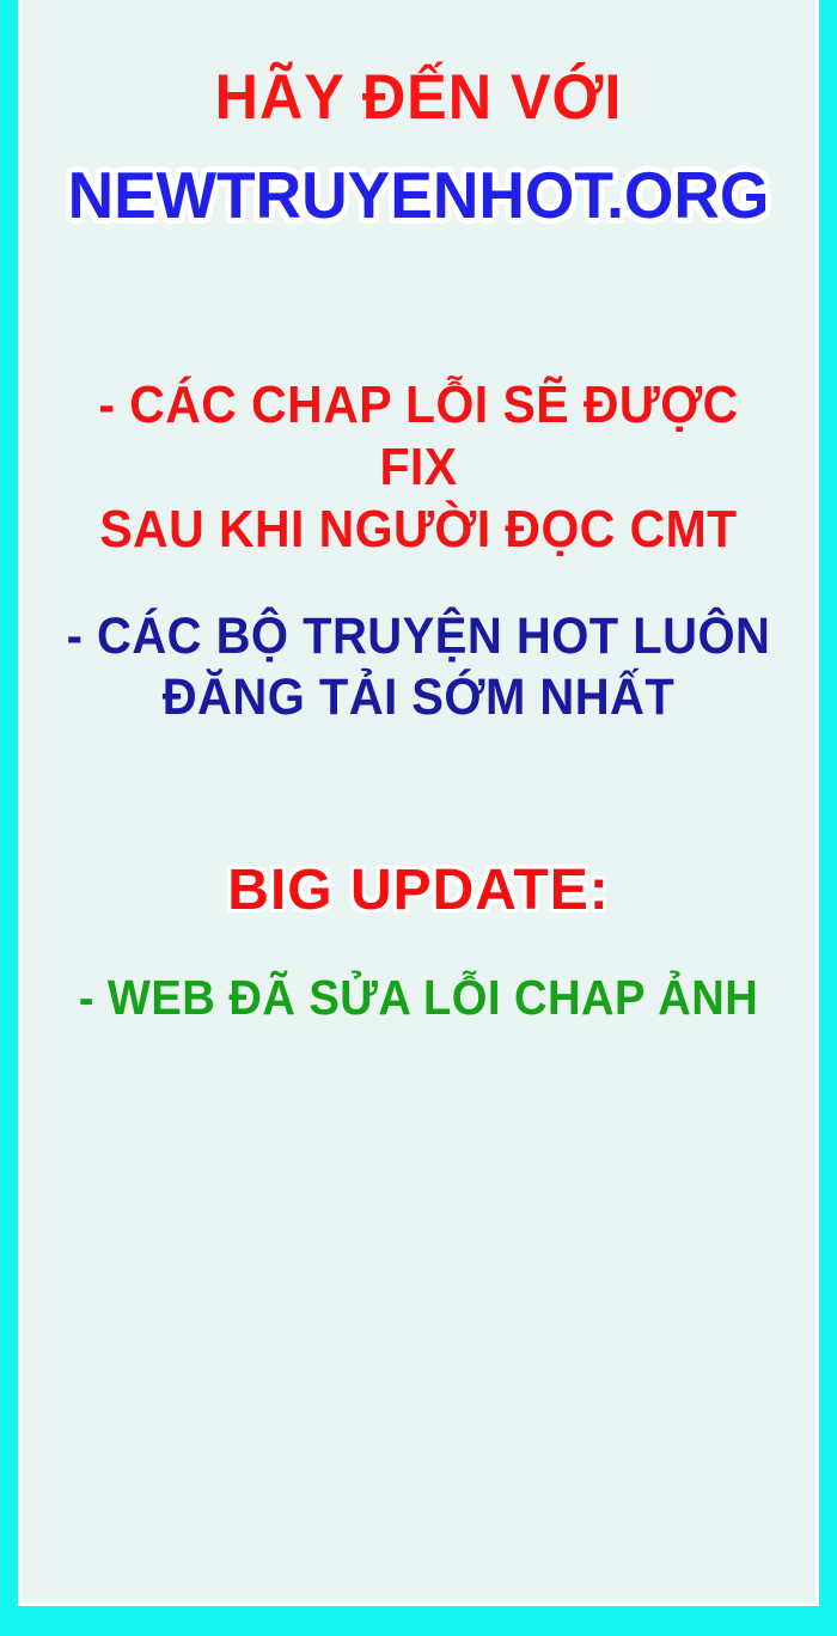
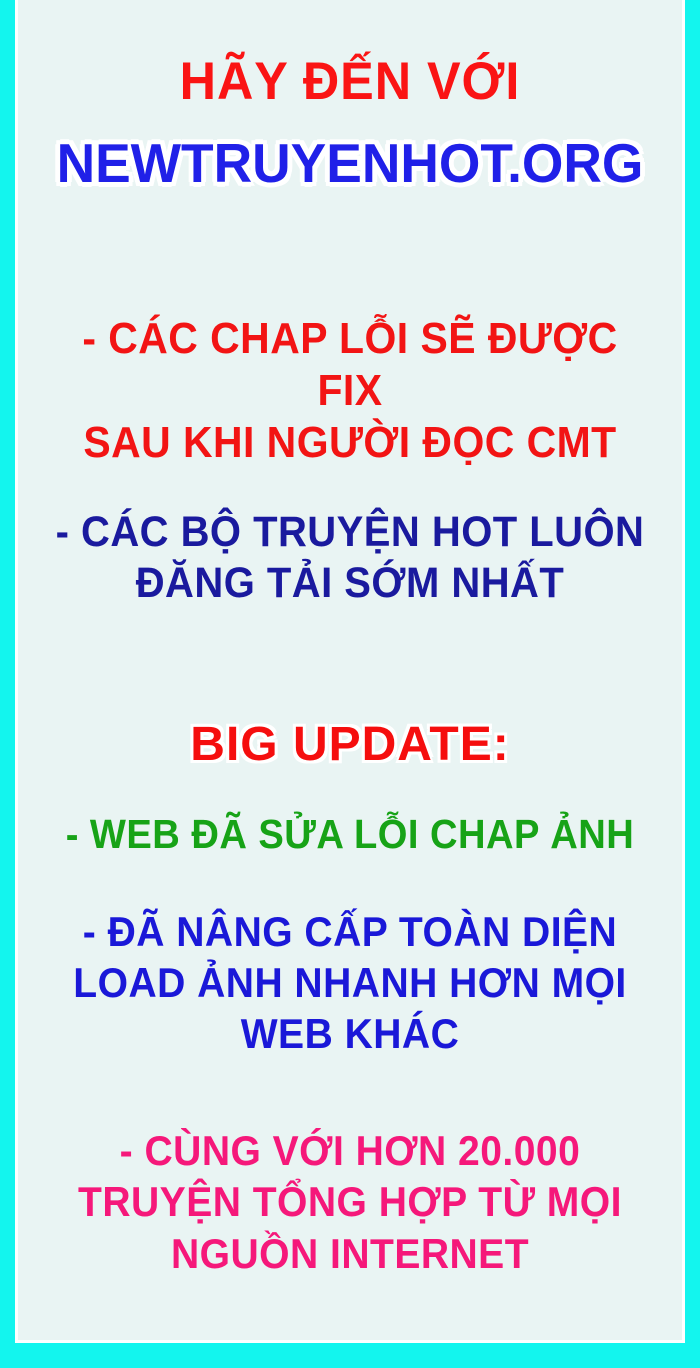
  HÃY ĐẾN VỚI
  NEWTRUYENHOT.ORG
  - CÁC CHAP LỖI SẼ ĐƯỢC FIX
  SAU KHI NGƯỜI ĐỌC CMT
  - CÁC BỘ TRUYỆN HOT LUÔN
  ĐĂNG TẢI SỚM NHẤT
  BIG UPDATE:
  - WEB ĐÃ SỬA LỖI CHAP ẢNH
+ - ĐÃ NÂNG CẤP TOÀN DIỆN
+ LOAD ẢNH NHANH HƠN MỌI
+ WEB KHÁC
+ - CÙNG VỚI HƠN 20.000
+ TRUYỆN TỔNG HỢP TỪ MỌI
+ NGUỒN INTERNET
